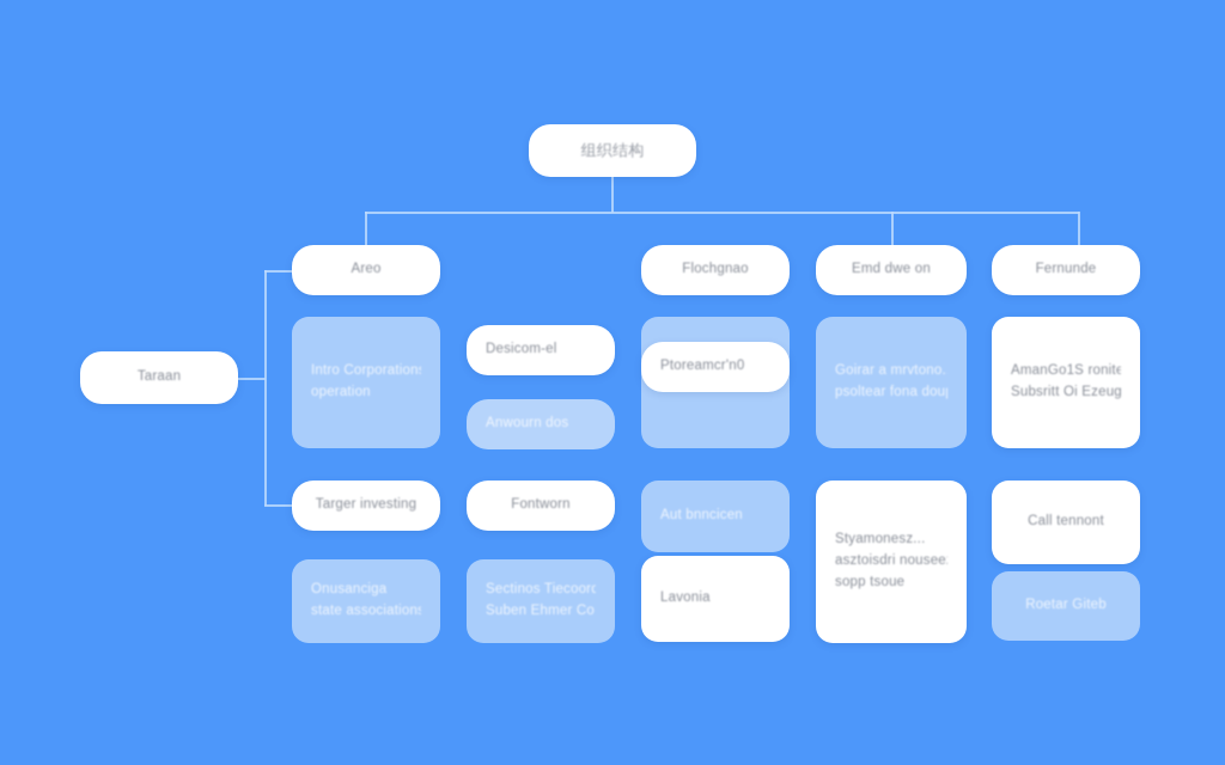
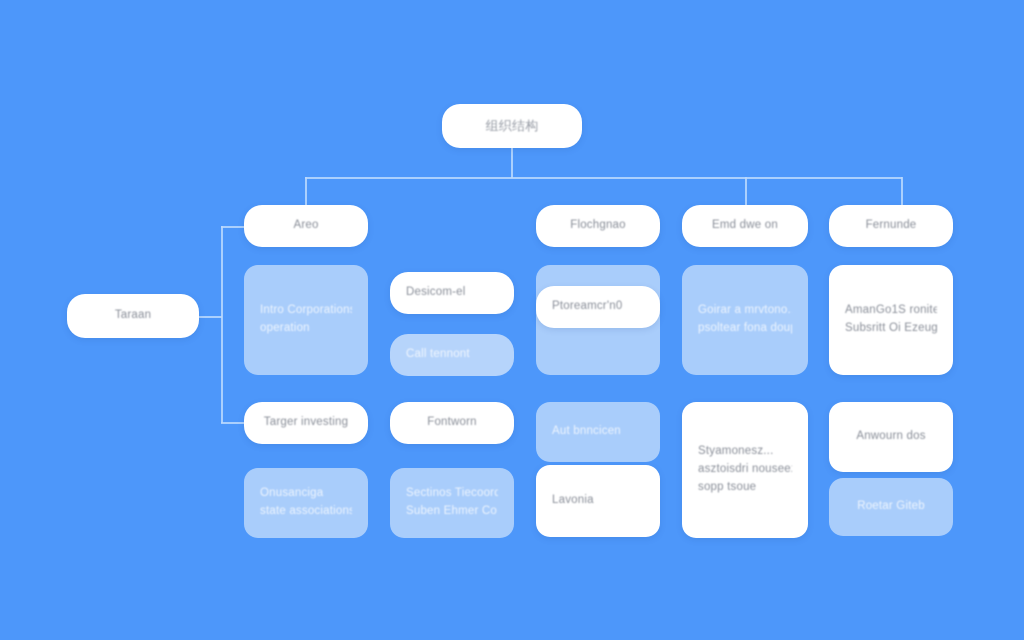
  组织结构
  Taraan
  Areo
  Intro Corporation
  operation
  Targer investing
  Onusanciga
  state association
  Desicom-el
- Anwourn dos
+ Call tennont
  Fontworn
  Sectinos Tiecoord
  Suben Ehmer Co
  Flochgnao
  Ptoreamcr'n0
  Aut bnncicen
  Lavonia
  Emd dwe on
  Goirar a mrvtono.
  psoltear fona dou
  Styamonesz...
  asztoisdri nousee
  sopp tsoue
  Fernunde
  AmanGo1S ronite
  Subsritt Oi Ezeug
- Call tennont
+ Anwourn dos
  Roetar Giteb
